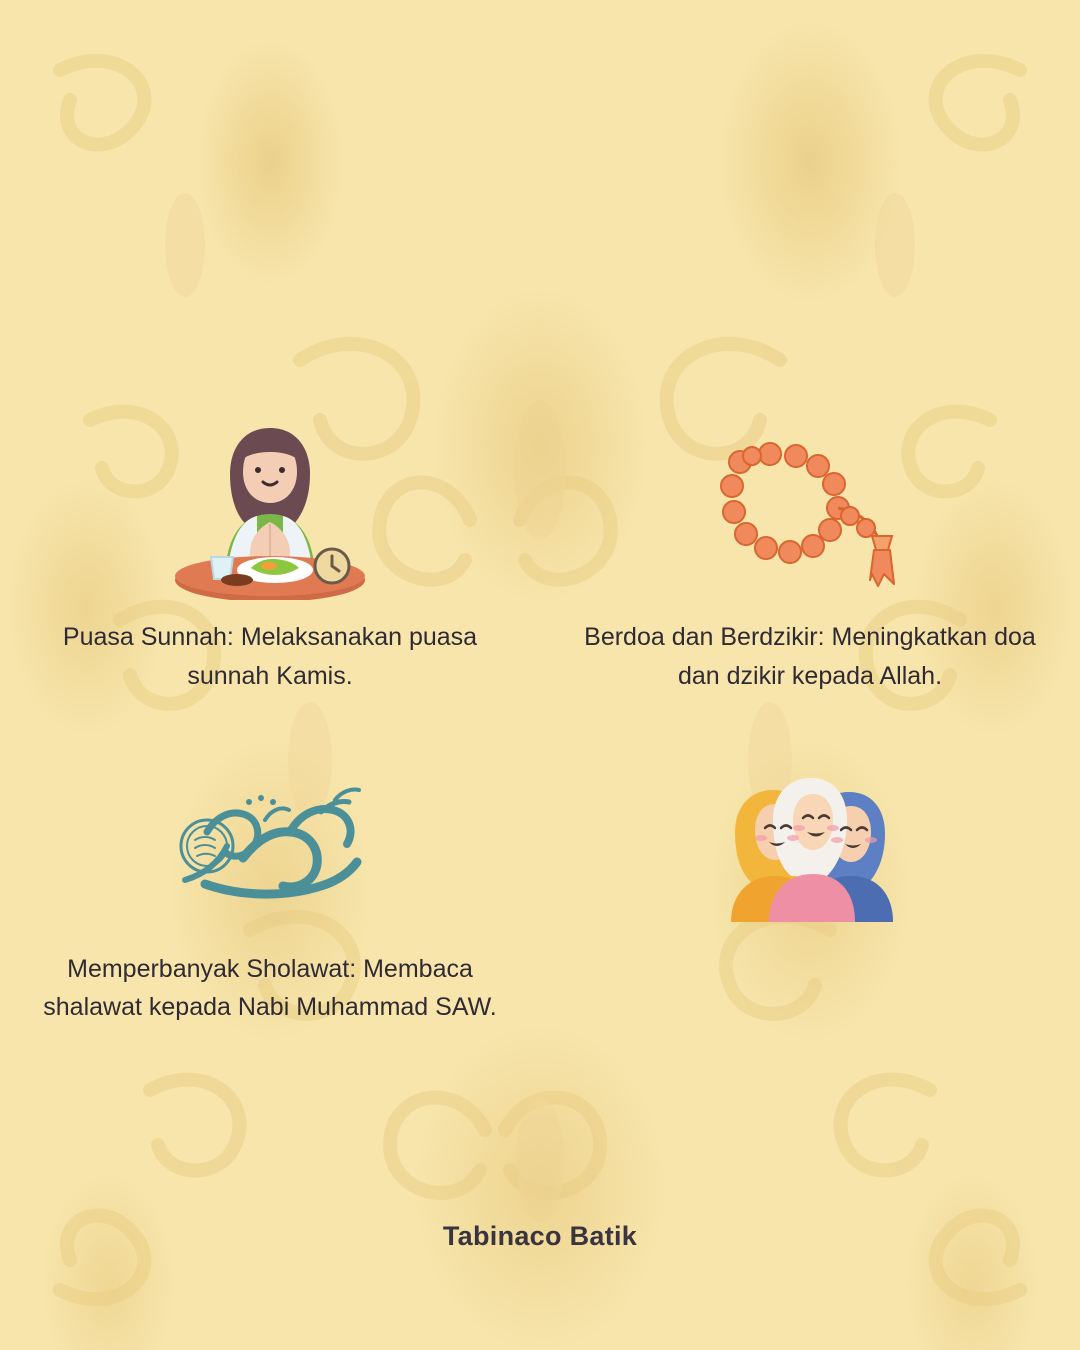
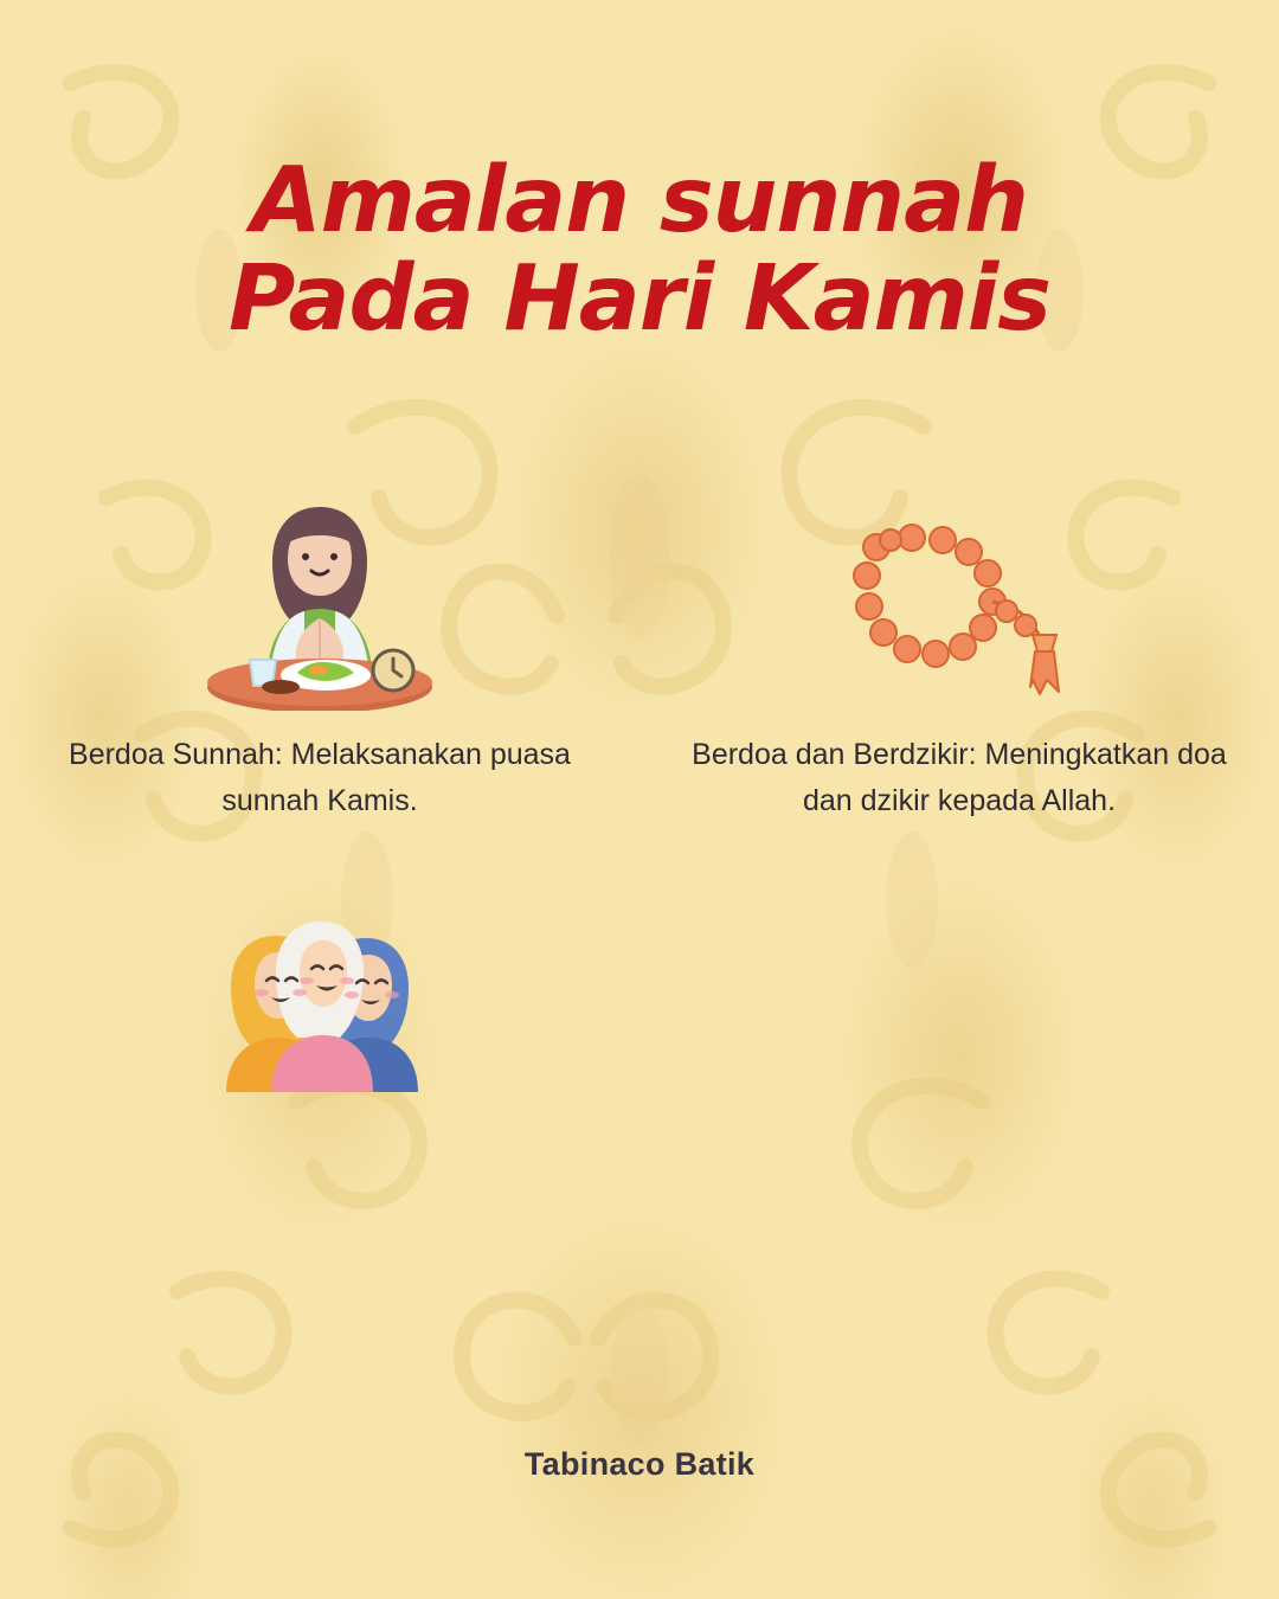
+ Amalan sunnah
+ Pada Hari Kamis
- Puasa Sunnah: Melaksanakan puasa sunnah Kamis.
+ Berdoa Sunnah: Melaksanakan puasa sunnah Kamis.
  Berdoa dan Berdzikir: Meningkatkan doa dan dzikir kepada Allah.
- Memperbanyak Sholawat: Membaca shalawat kepada Nabi Muhammad SAW.
  Tabinaco Batik
